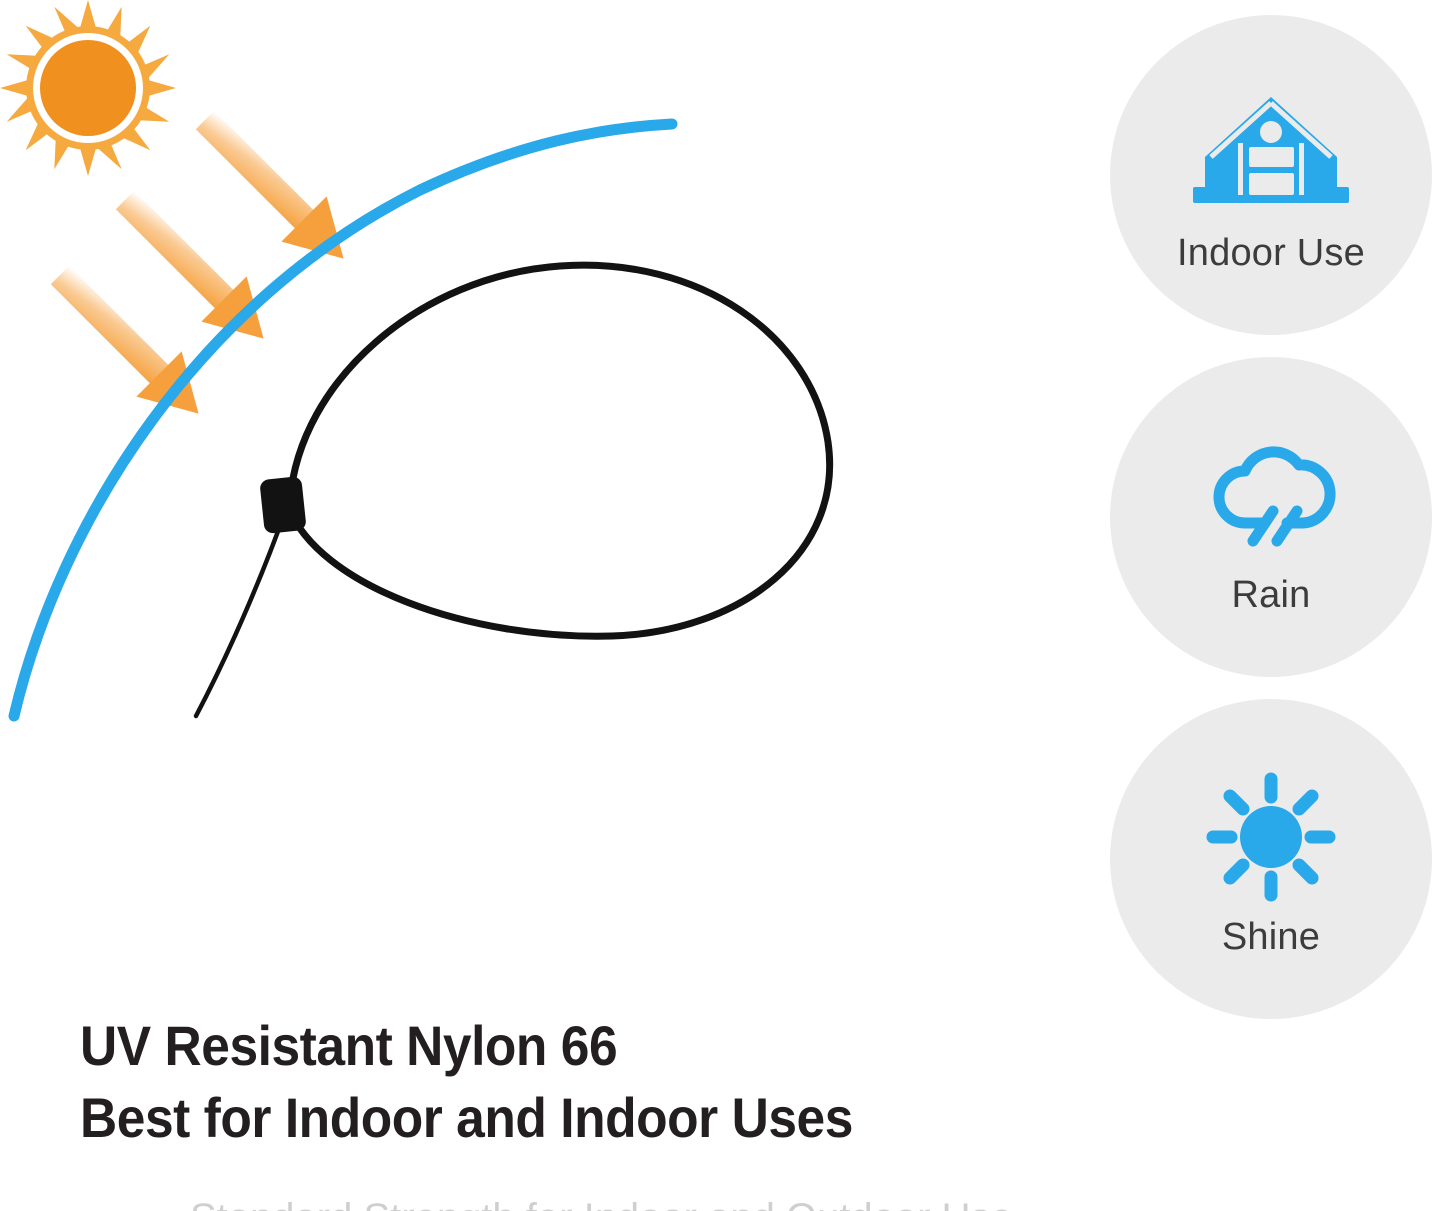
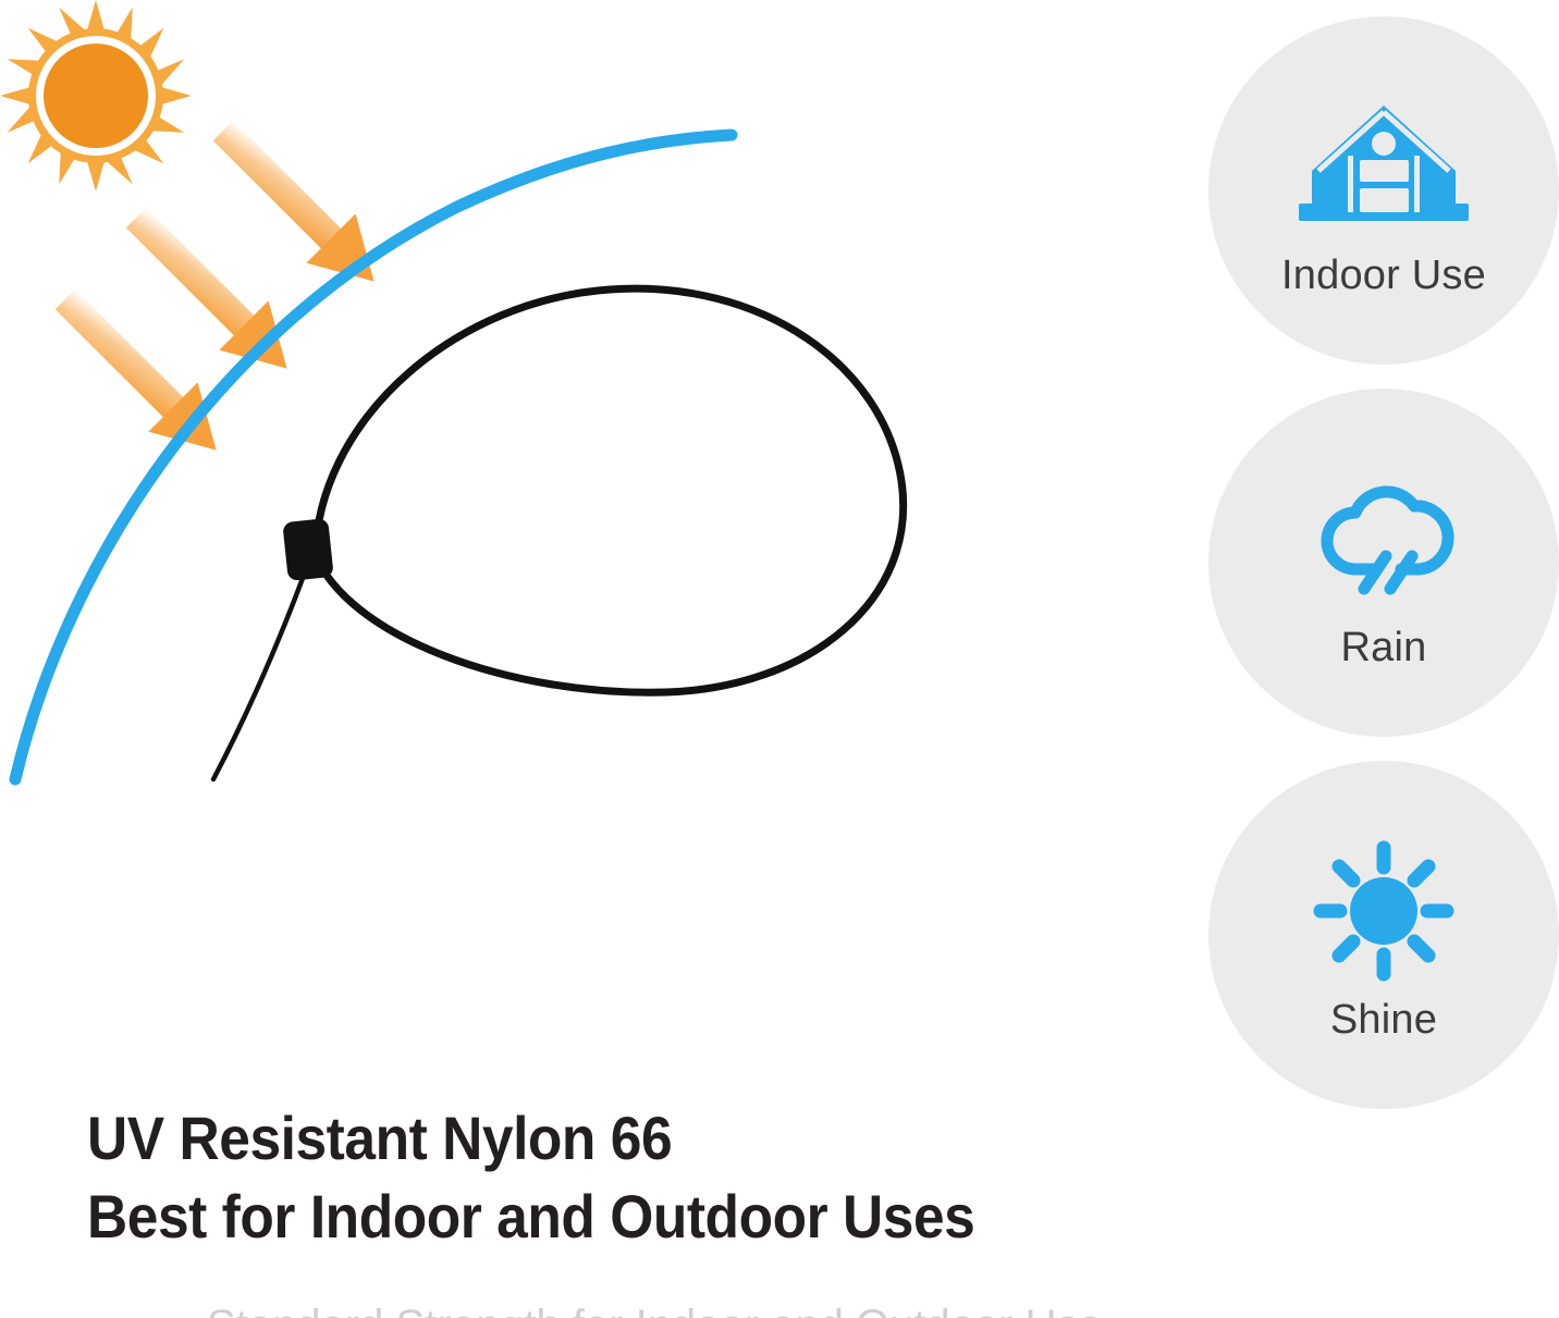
  Indoor Use
  Rain
  Shine
  UV Resistant Nylon 66
- Best for Indoor and Indoor Uses
+ Best for Indoor and Outdoor Uses
